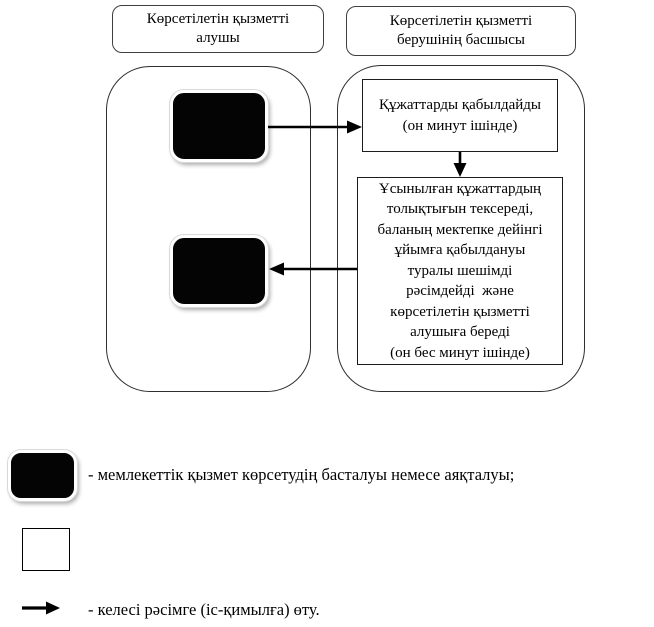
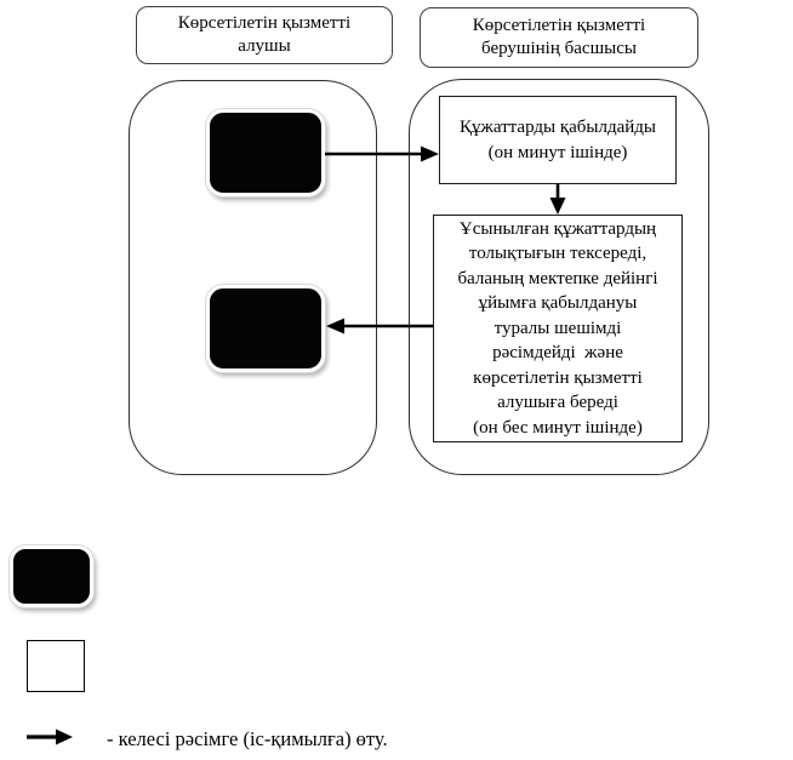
  Көрсетілетін қызметті
  алушы
  Көрсетілетін қызметті
  берушінің басшысы
  Құжаттарды қабылдайды
  (он минут ішінде)
  Ұсынылған құжаттардың
  толықтығын тексереді,
  баланың мектепке дейінгі
  ұйымға қабылдануы
  туралы шешімді
  рәсімдейді және
  көрсетілетін қызметті
  алушыға береді
  (он бес минут ішінде)
- - мемлекеттік қызмет көрсетудің басталуы немесе аяқталуы;
  - келесі рәсімге (іс-қимылға) өту.
